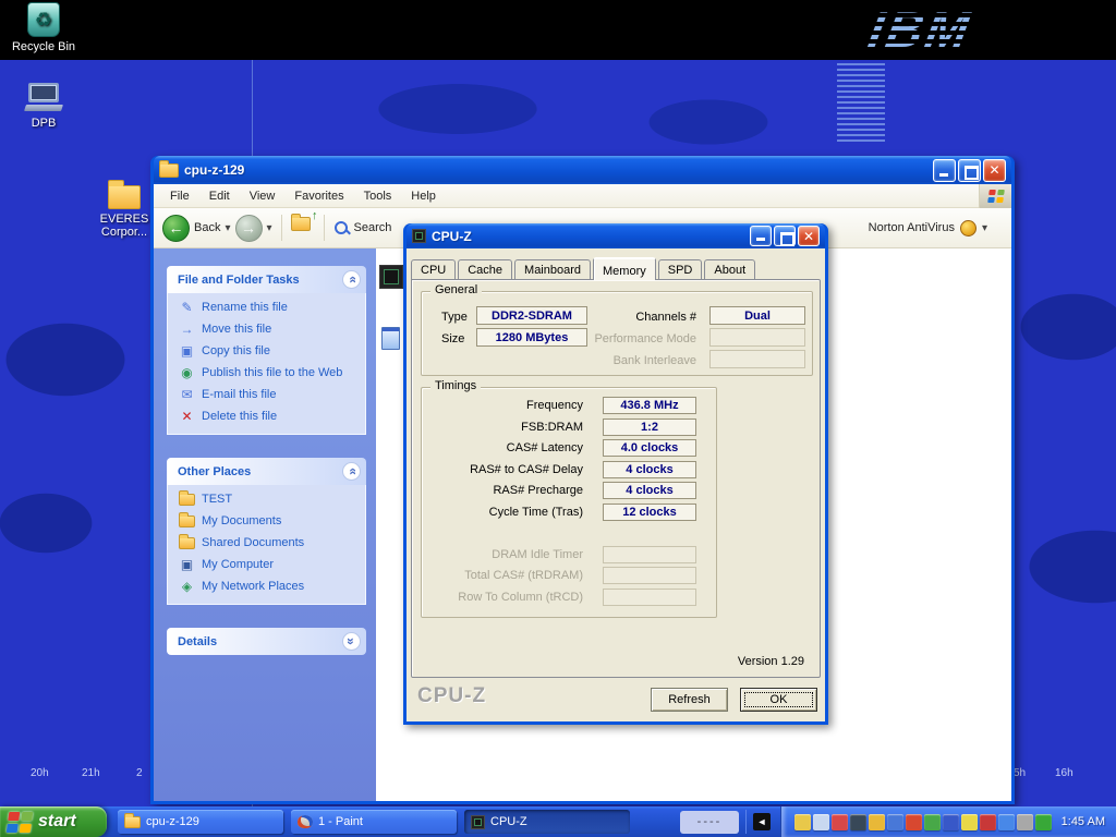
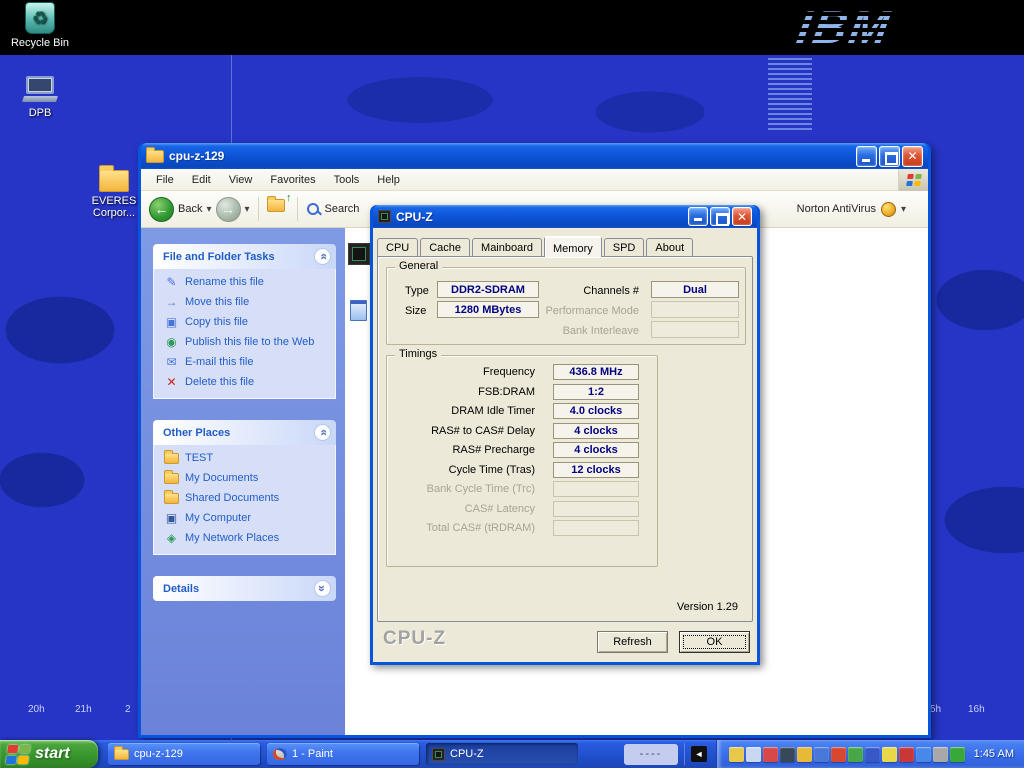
  20h
  21h
  2
  5h
  16h
  ♻
  Recycle Bin
  DPB
  EVERES Corpor...
  cpu-z-129
  File
  Edit
  View
  Favorites
  Tools
  Help
  ←
  Back
  →
  ↑
  Search
  Norton AntiVirus
  File and Folder Tasks
  ✎
  Rename this file
  →
  Move this file
  ▣
  Copy this file
  ◉
  Publish this file to the Web
  ✉
  E-mail this file
  ✕
  Delete this file
  Other Places
  TEST
  My Documents
  Shared Documents
  ▣
  My Computer
  ◈
  My Network Places
  Details
  CPU-Z
  CPU
  Cache
  Mainboard
  Memory
  SPD
  About
  General
  Type
  DDR2-SDRAM
  Size
  1280 MBytes
  Channels #
  Dual
  Performance Mode
  Bank Interleave
  Timings
  Frequency
  436.8 MHz
  FSB:DRAM
  1:2
- CAS# Latency
+ DRAM Idle Timer
  4.0 clocks
  RAS# to CAS# Delay
  4 clocks
  RAS# Precharge
  4 clocks
  Cycle Time (Tras)
  12 clocks
+ Bank Cycle Time (Trc)
- DRAM Idle Timer
+ CAS# Latency
  Total CAS# (tRDRAM)
- Row To Column (tRCD)
  Version 1.29
  CPU-Z
  Refresh
  OK
  start
  cpu-z-129
  1 - Paint
  CPU-Z
  ----
  ◄
  1:45 AM
